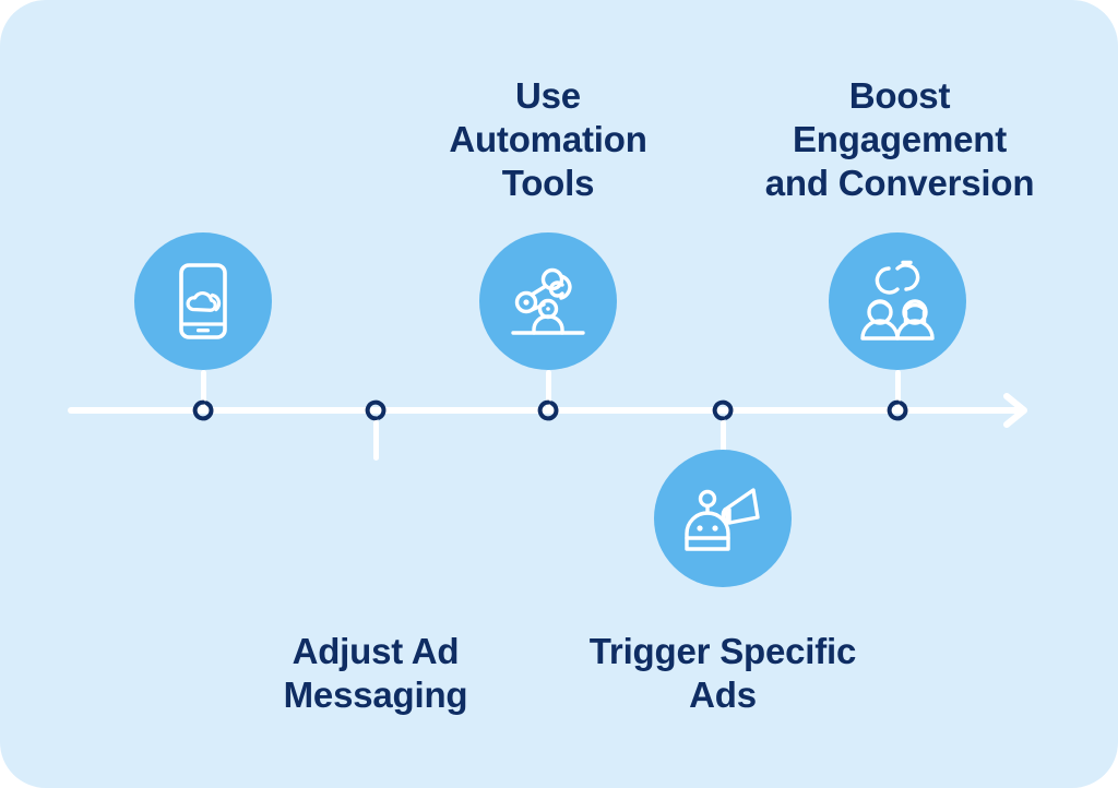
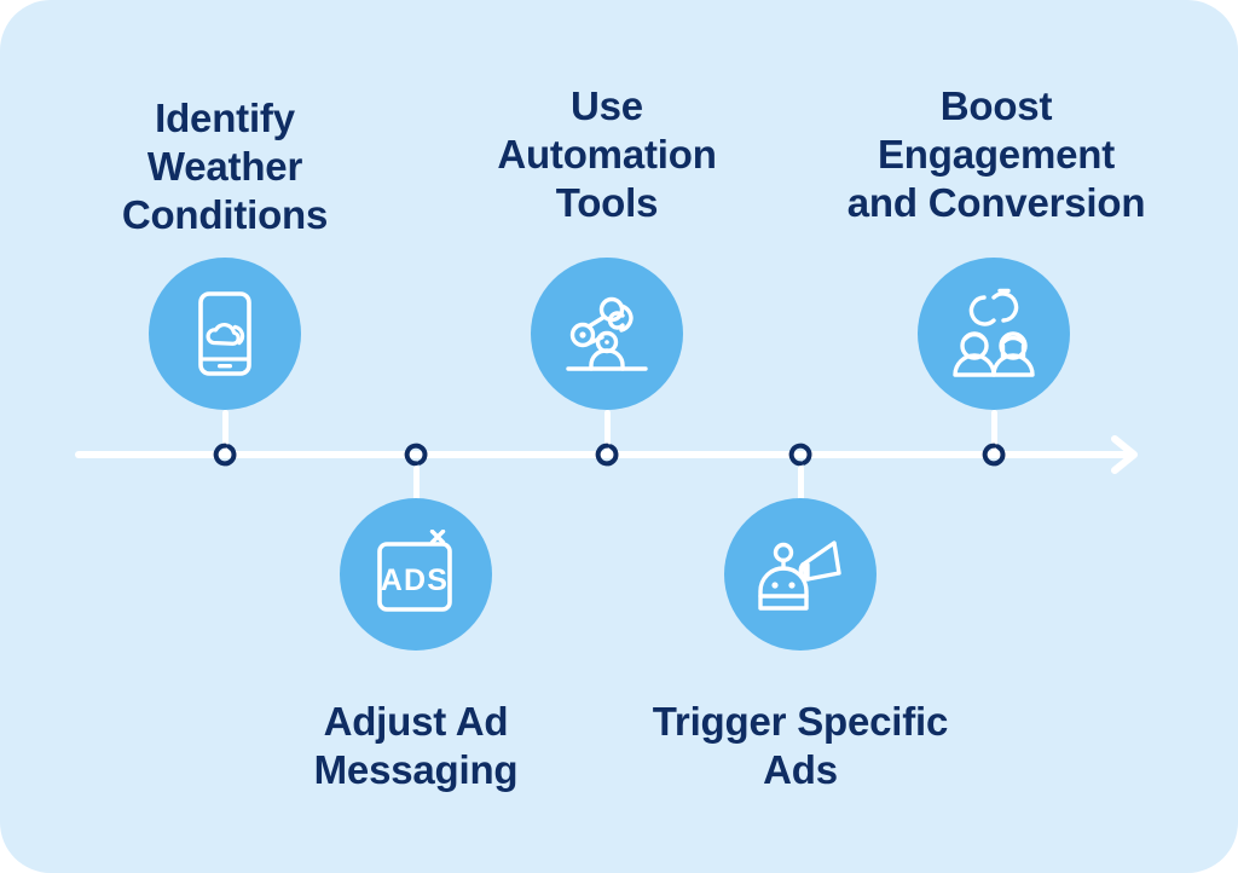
+ Identify
+ Weather
+ Conditions
+ ADS
  Adjust Ad
  Messaging
  Use
  Automation
  Tools
  Trigger Specific
  Ads
  Boost
  Engagement
  and Conversion
